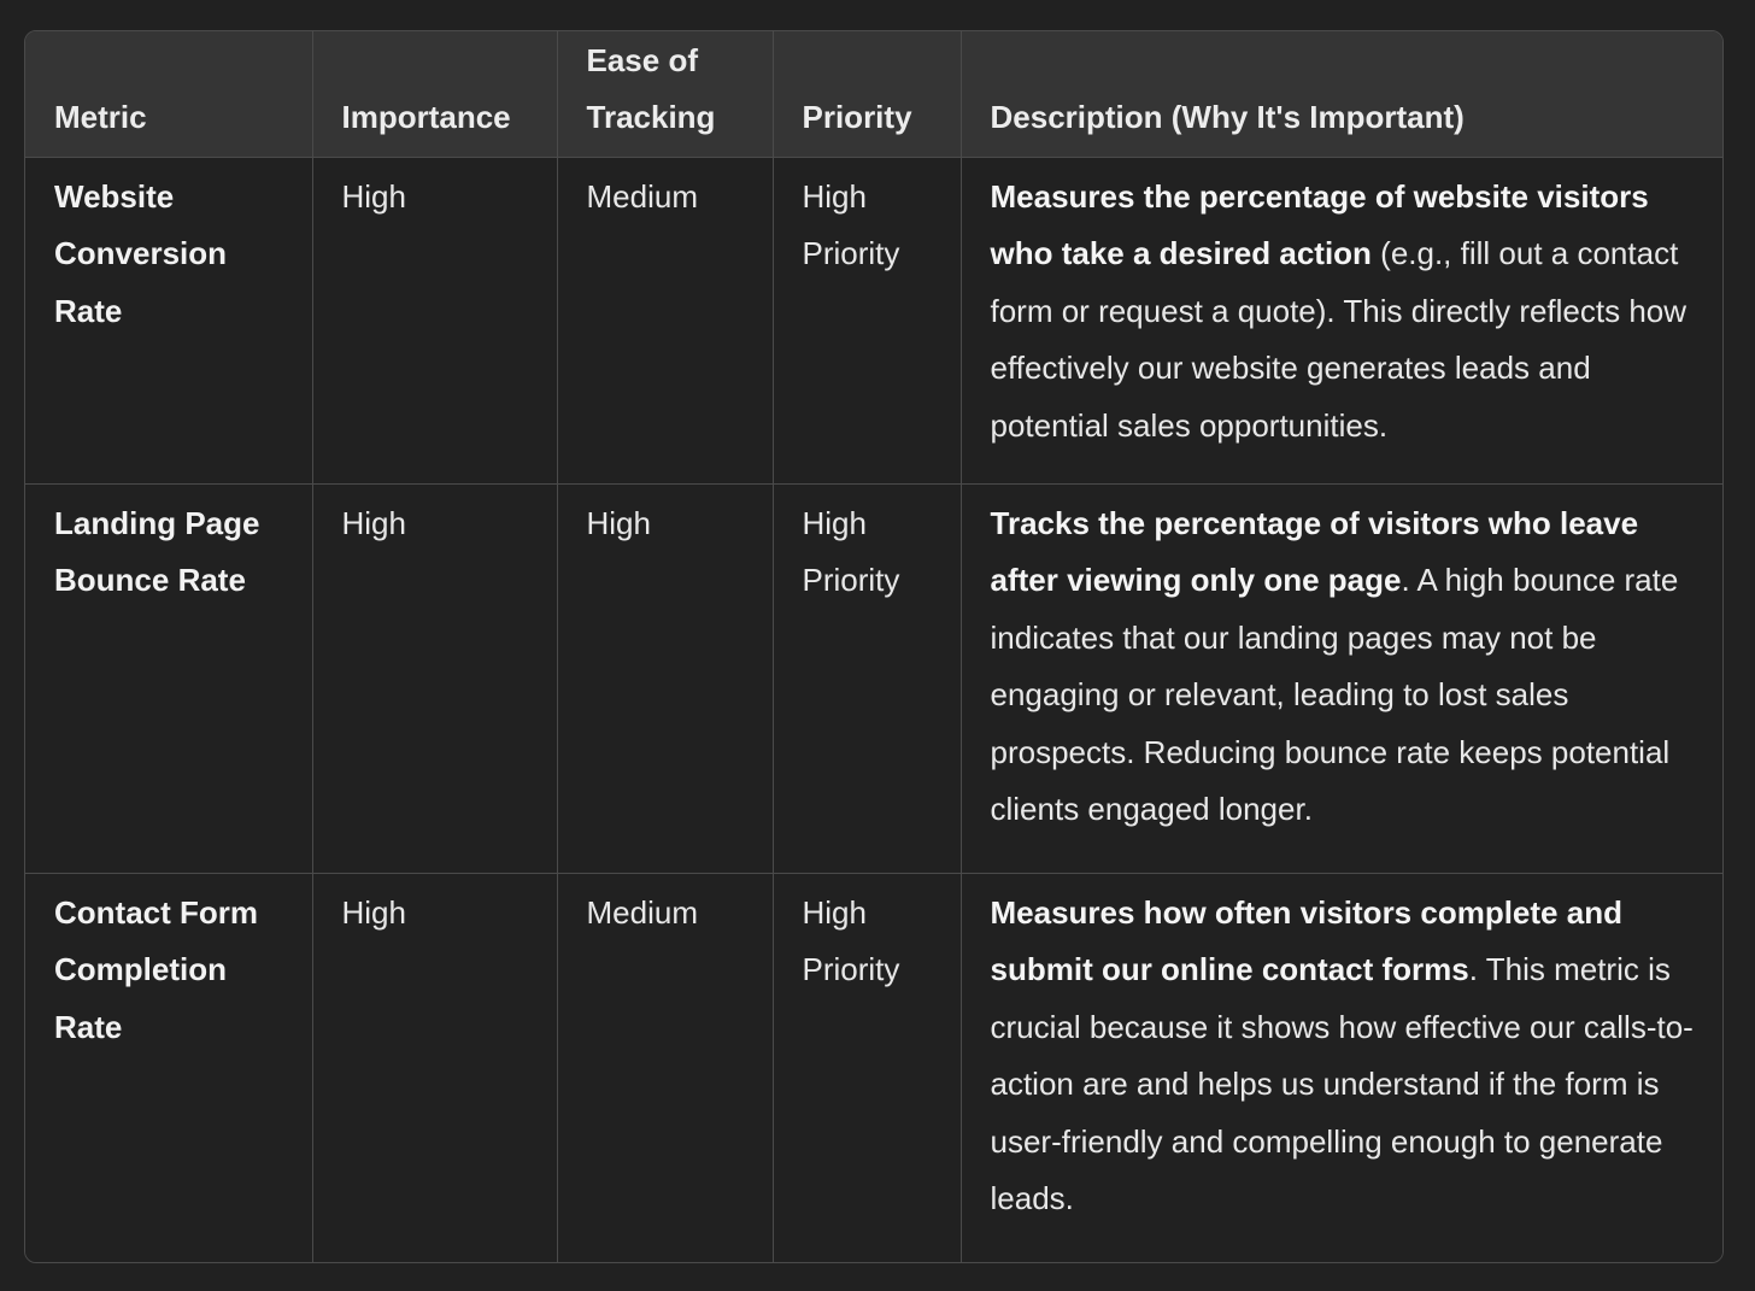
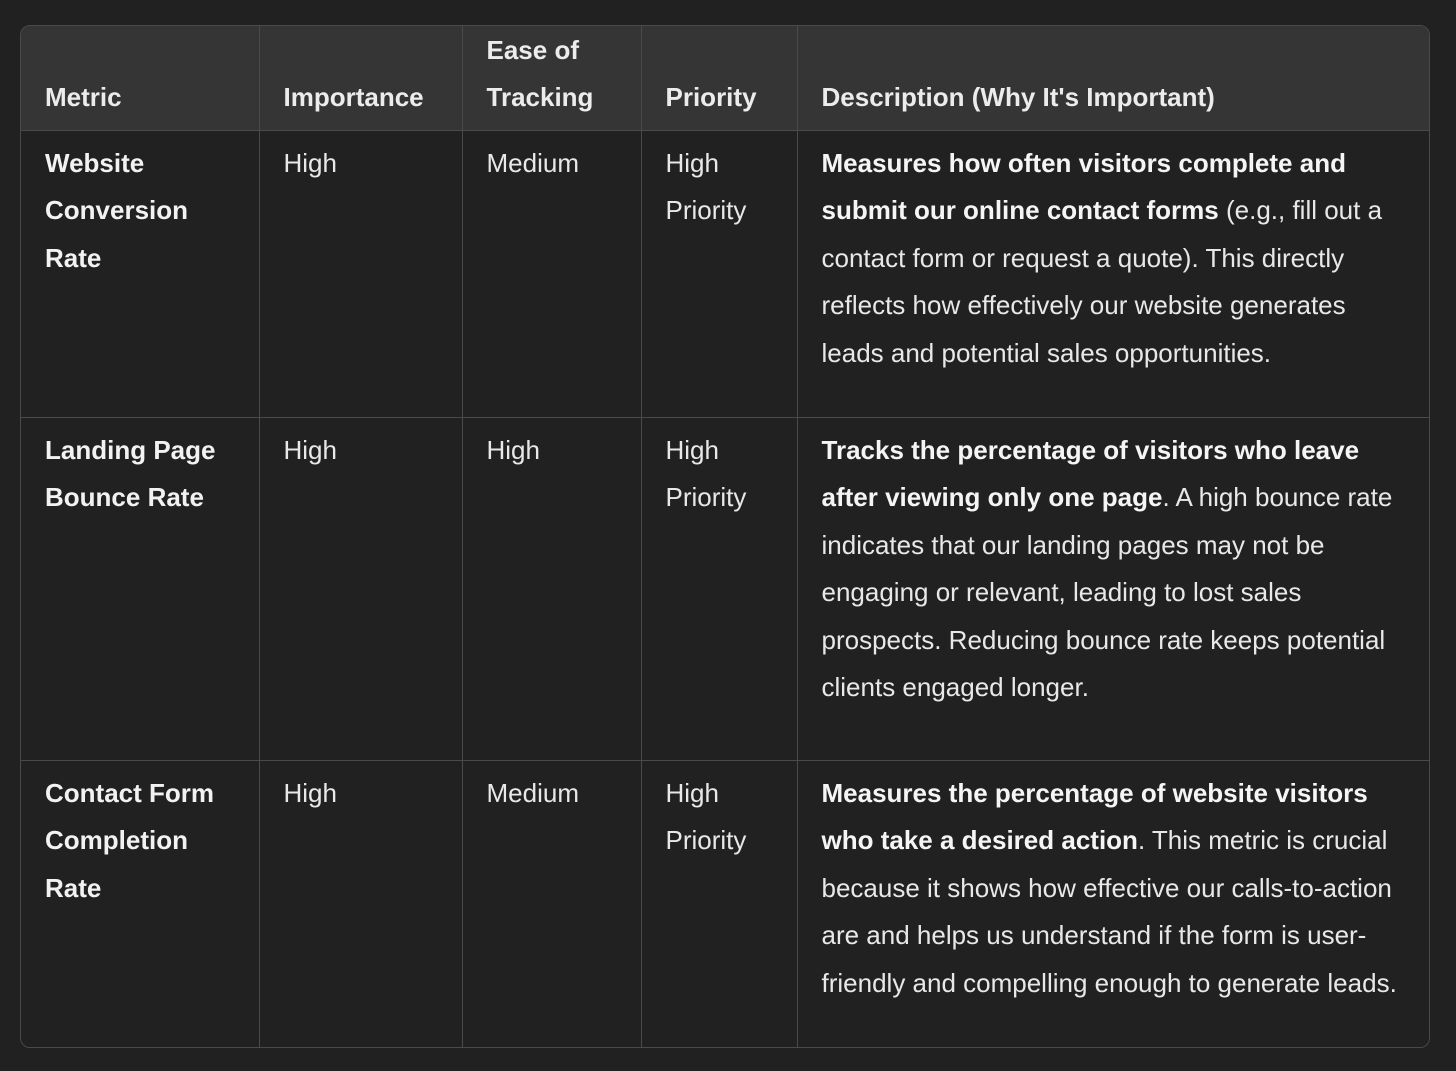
  Metric	Importance	Ease of Tracking	Priority	Description (Why It's Important)
- Website Conversion Rate	High	Medium	High Priority	Measures the percentage of website visitors who take a desired action (e.g., fill out a contact form or request a quote). This directly reflects how effectively our website generates leads and potential sales opportunities.
+ Website Conversion Rate	High	Medium	High Priority	Measures how often visitors complete and submit our online contact forms (e.g., fill out a contact form or request a quote). This directly reflects how effectively our website generates leads and potential sales opportunities.
  Landing Page Bounce Rate	High	High	High Priority	Tracks the percentage of visitors who leave after viewing only one page. A high bounce rate indicates that our landing pages may not be engaging or relevant, leading to lost sales prospects. Reducing bounce rate keeps potential clients engaged longer.
- Contact Form Completion Rate	High	Medium	High Priority	Measures how often visitors complete and submit our online contact forms. This metric is crucial because it shows how effective our calls-to-action are and helps us understand if the form is user-friendly and compelling enough to generate leads.
+ Contact Form Completion Rate	High	Medium	High Priority	Measures the percentage of website visitors who take a desired action. This metric is crucial because it shows how effective our calls-to-action are and helps us understand if the form is user-friendly and compelling enough to generate leads.
